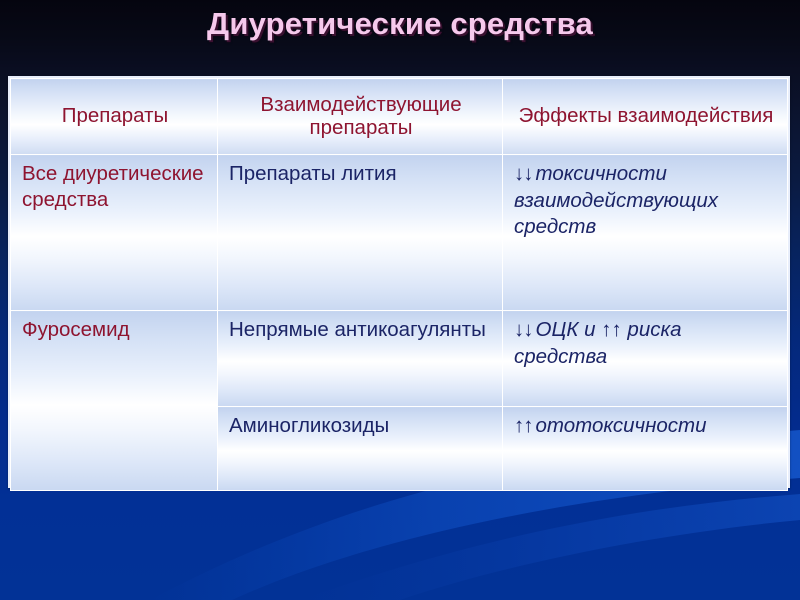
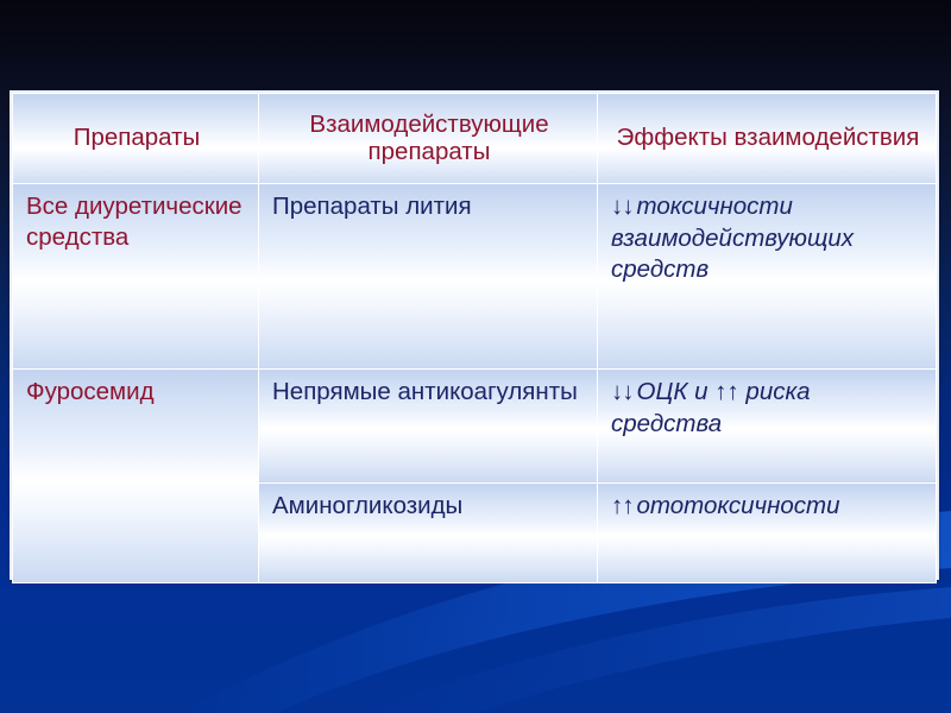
- Диуретические средства
  Препараты	Взаимодействующие препараты	Эффекты взаимодействия
  Все диуретические средства	Препараты лития	↓↓ токсичности взаимодействующих средств
  Фуросемид	Непрямые антикоагулянты	↓↓ ОЦК и ↑↑ риска средства
  Аминогликозиды	↑↑ ототоксичности
